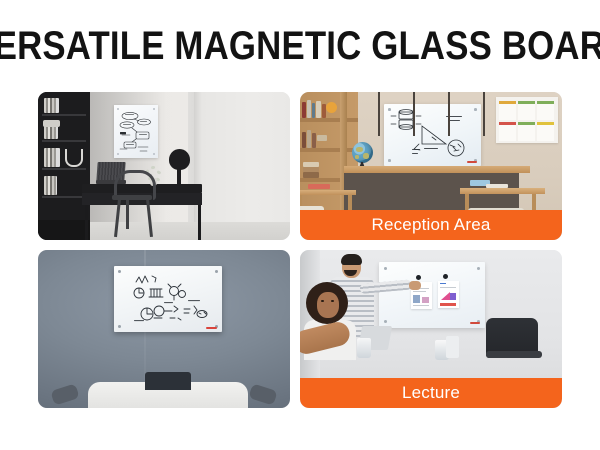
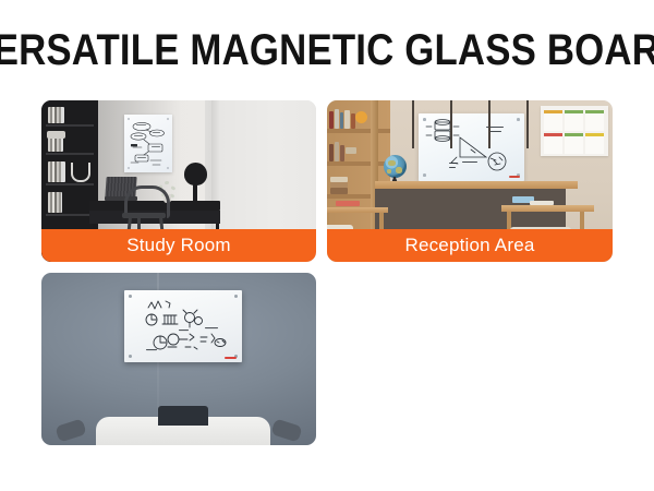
  ERSATILE MAGNETIC GLASS BOAR
+ Study Room
  Reception Area
- Lecture
